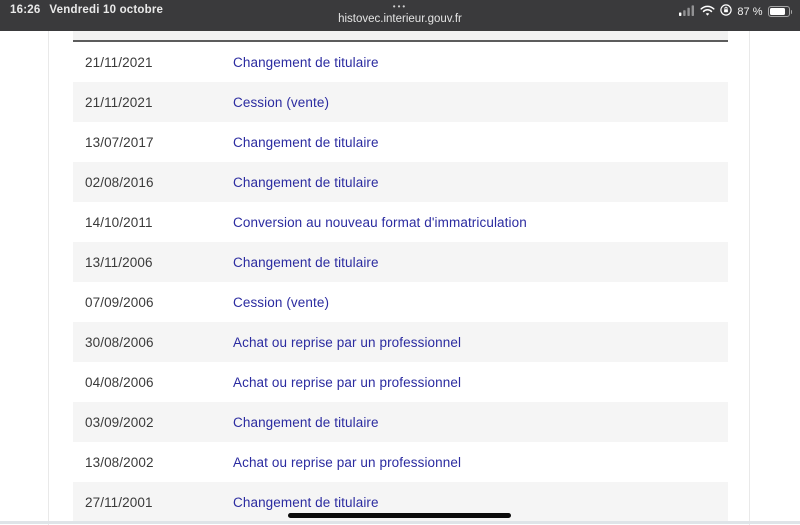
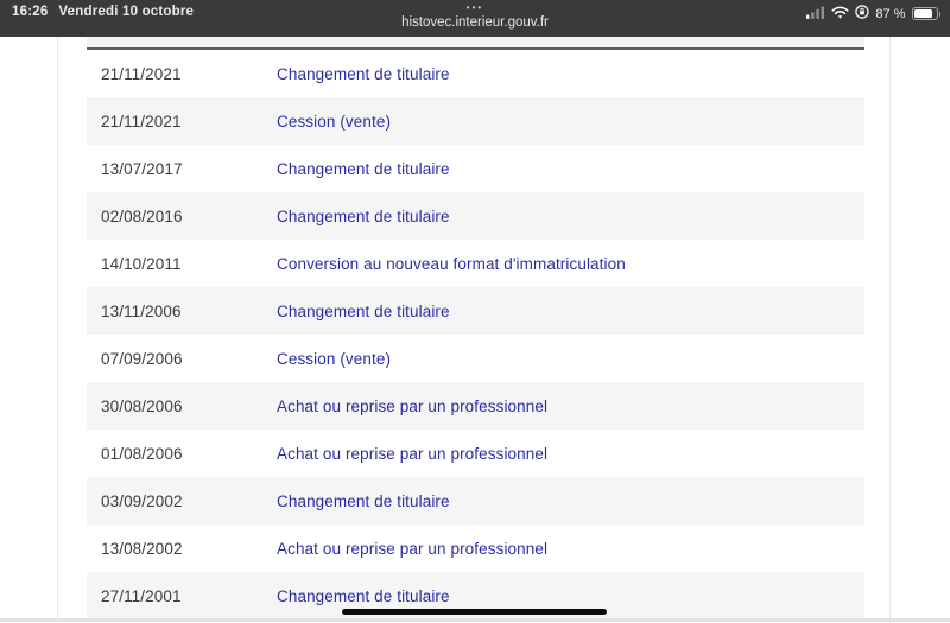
  16:26
  Vendredi 10 octobre
  •••
  histovec.interieur.gouv.fr
  87 %
  21/11/2021
  Changement de titulaire
  21/11/2021
  Cession (vente)
  13/07/2017
  Changement de titulaire
  02/08/2016
  Changement de titulaire
  14/10/2011
  Conversion au nouveau format d'immatriculation
  13/11/2006
  Changement de titulaire
  07/09/2006
  Cession (vente)
  30/08/2006
  Achat ou reprise par un professionnel
- 04/08/2006
+ 01/08/2006
  Achat ou reprise par un professionnel
  03/09/2002
  Changement de titulaire
  13/08/2002
  Achat ou reprise par un professionnel
  27/11/2001
  Changement de titulaire
